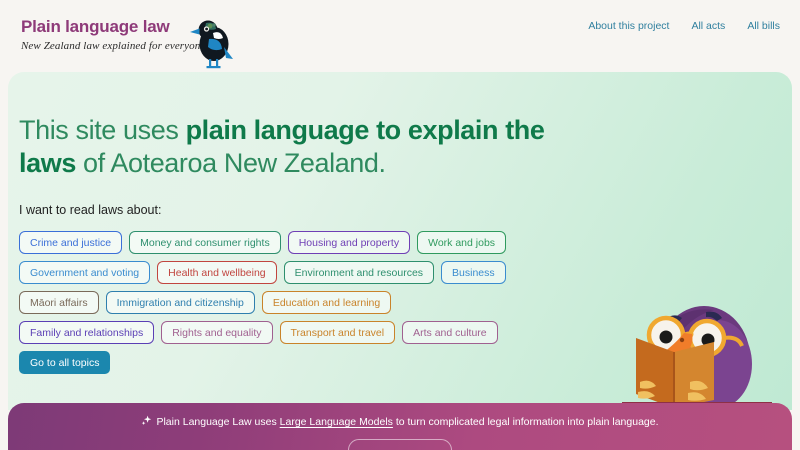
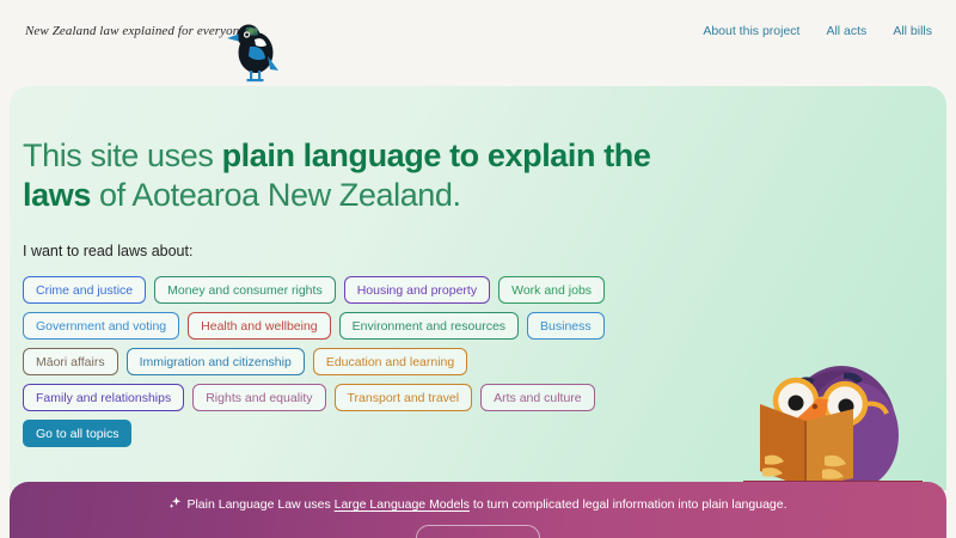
- Plain language law
  New Zealand law explained for everyon
  About this project
  All acts
  All bills
  This site uses plain language to explain the laws of Aotearoa New Zealand.
  I want to read laws about:
  Crime and justice
  Money and consumer rights
  Housing and property
  Work and jobs
  Government and voting
  Health and wellbeing
  Environment and resources
  Business
  Māori affairs
  Immigration and citizenship
  Education and learning
  Family and relationships
  Rights and equality
  Transport and travel
  Arts and culture
  Go to all topics
  Plain Language Law uses Large Language Models to turn complicated legal information into plain language.
